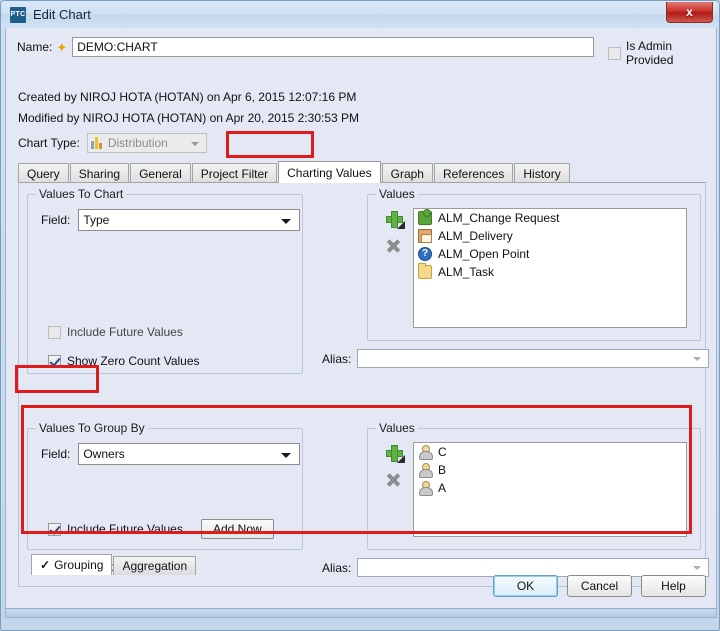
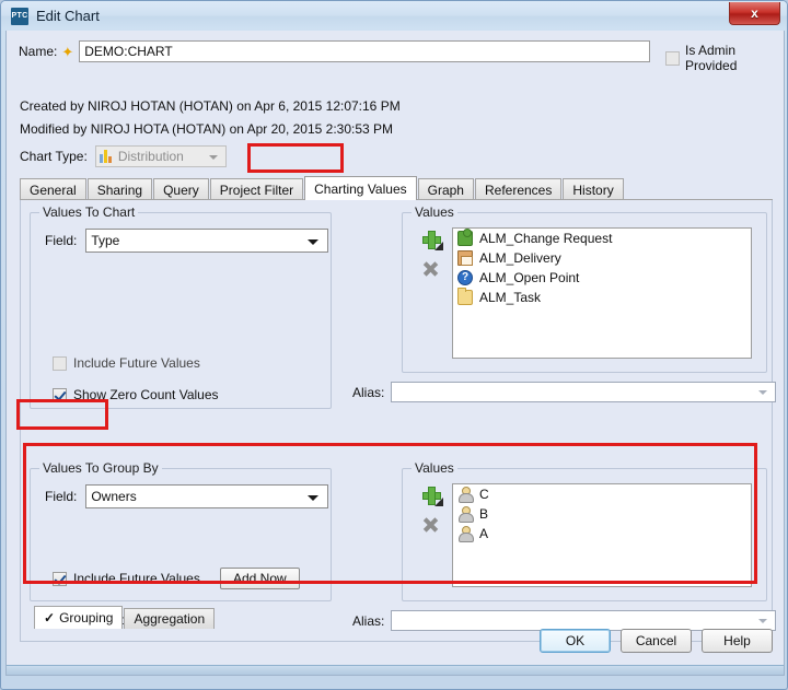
  Edit Chart
  x
  Name:
  ✦
  DEMO:CHART
  Is Admin Provided
- Created by NIROJ HOTA (HOTAN) on Apr 6, 2015 12:07:16 PM
+ Created by NIROJ HOTAN (HOTAN) on Apr 6, 2015 12:07:16 PM
  Modified by NIROJ HOTA (HOTAN) on Apr 20, 2015 2:30:53 PM
  Chart Type:
  Distribution
- Query
+ General
  Sharing
- General
+ Query
  Project Filter
  Charting Values
  Graph
  References
  History
  Values To Chart
  Field:
  Type
  Include Future Values
  Show Zero Count Values
  Values
  ALM_Change Request
  ALM_Delivery
  ?
  ALM_Open Point
  ALM_Task
  Alias:
  ✓
  Grouping
  Aggregation
  Values To Group By
  Field:
  Owners
  Include Future Values
  Add Now
  Values
  C
  B
  A
  Alias:
  OK
  Cancel
  Help
